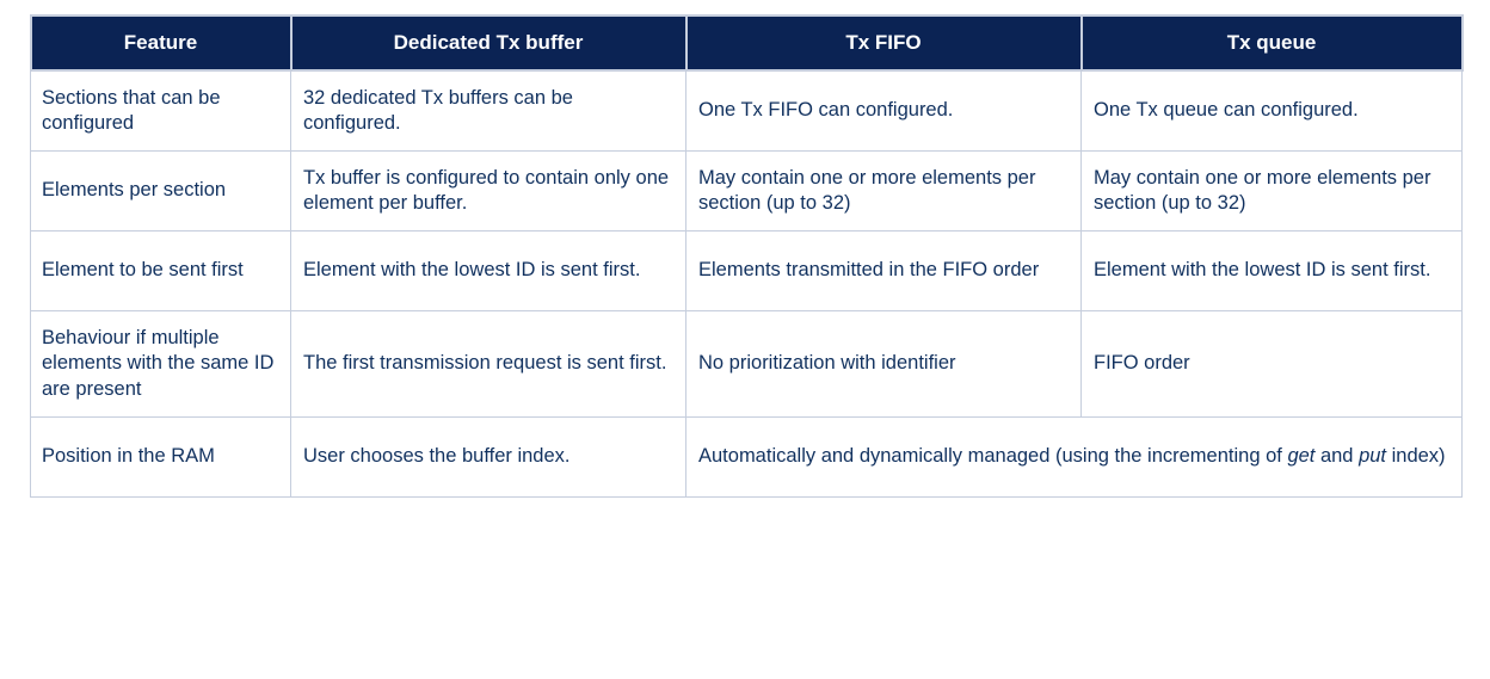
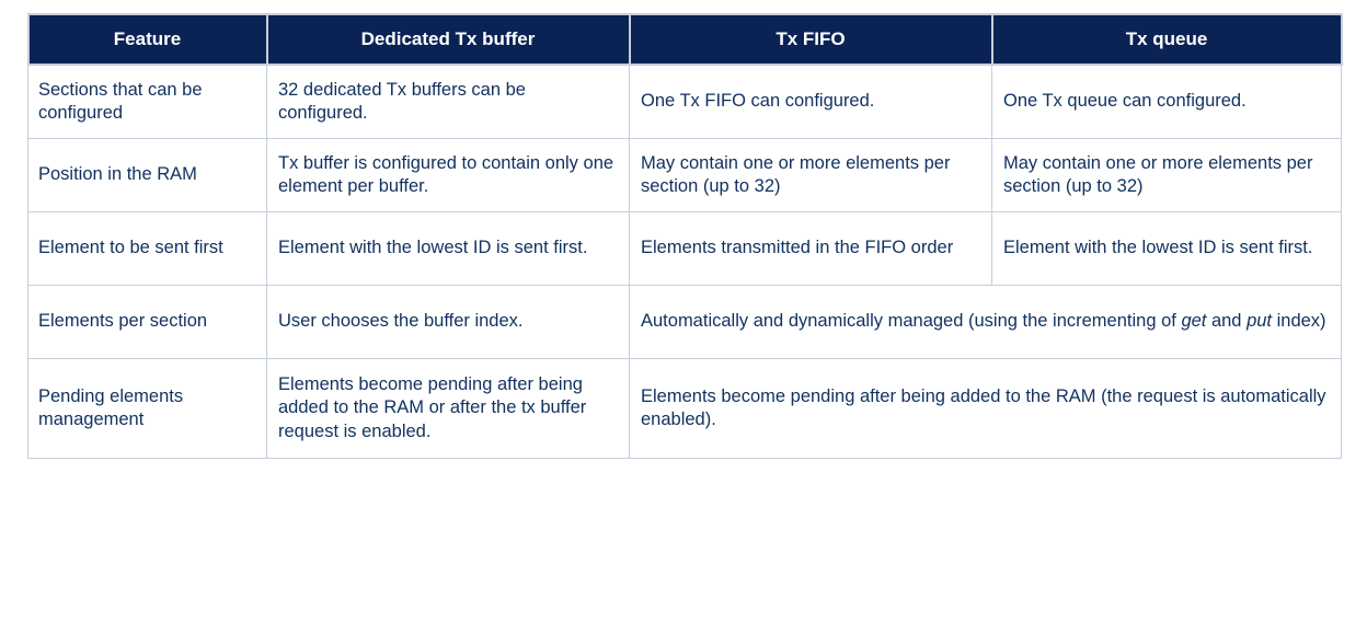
  Feature	Dedicated Tx buffer	Tx FIFO	Tx queue
  Sections that can be configured	32 dedicated Tx buffers can be configured.	One Tx FIFO can configured.	One Tx queue can configured.
- Elements per section	Tx buffer is configured to contain only one element per buffer.	May contain one or more elements per section (up to 32)	May contain one or more elements per section (up to 32)
+ Position in the RAM	Tx buffer is configured to contain only one element per buffer.	May contain one or more elements per section (up to 32)	May contain one or more elements per section (up to 32)
  Element to be sent first	Element with the lowest ID is sent first.	Elements transmitted in the FIFO order	Element with the lowest ID is sent first.
- Behaviour if multiple elements with the same ID are present	The first transmission request is sent first.	No prioritization with identifier	FIFO order
- Position in the RAM	User chooses the buffer index.	Automatically and dynamically managed (using the incrementing of get and put index)
+ Elements per section	User chooses the buffer index.	Automatically and dynamically managed (using the incrementing of get and put index)
+ Pending elements management	Elements become pending after being added to the RAM or after the tx buffer request is enabled.	Elements become pending after being added to the RAM (the request is automatically enabled).
